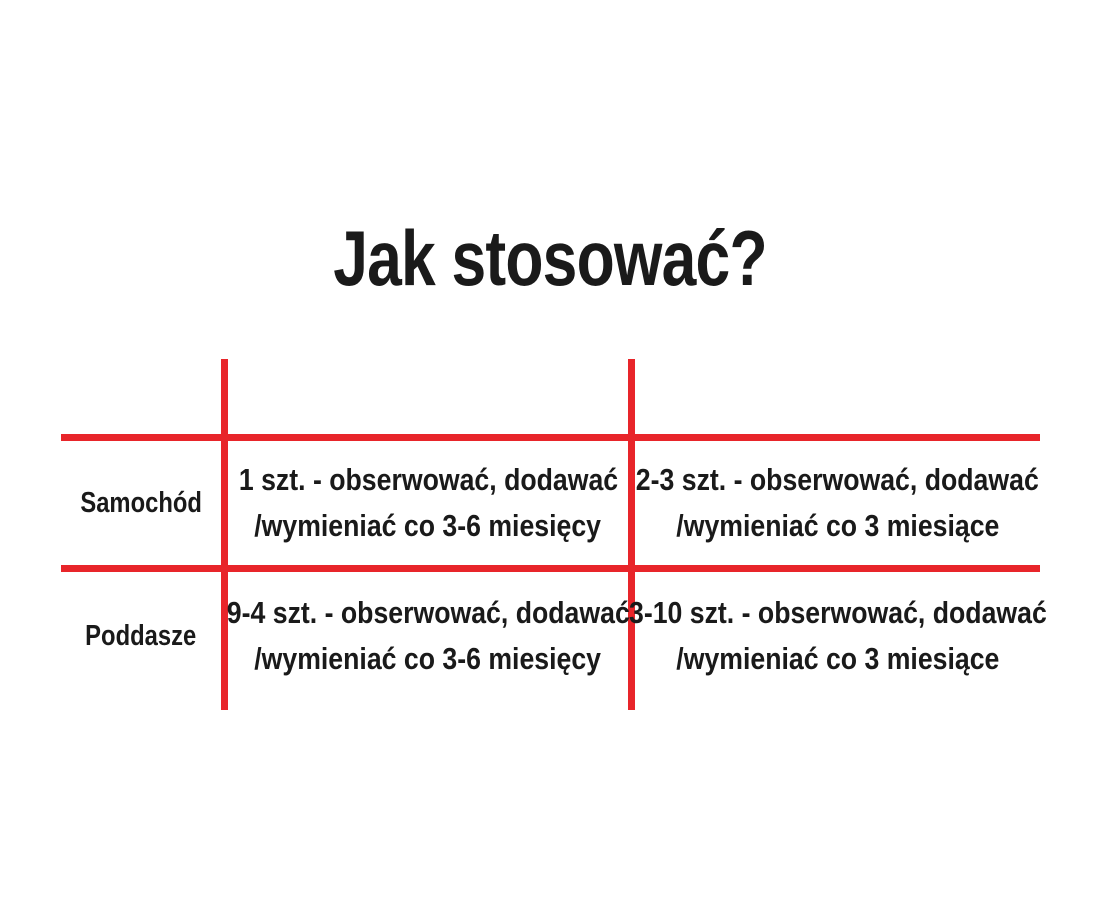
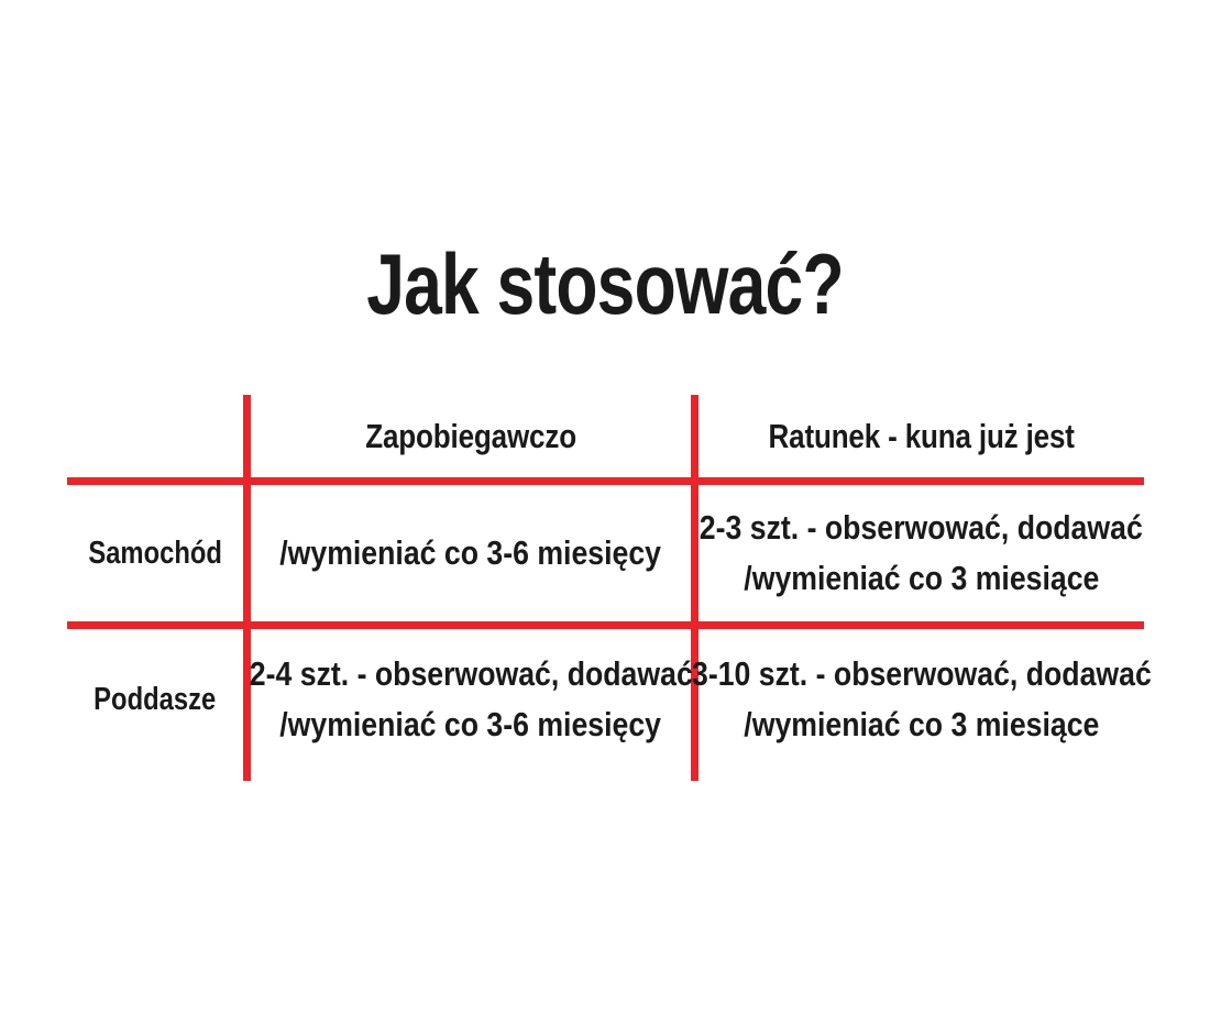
  Jak stosować?
+ Zapobiegawczo
+ Ratunek - kuna już jest
  Samochód
  Poddasze
- 1 szt. - obserwować, dodawać
  /wymieniać co 3-6 miesięcy
  2-3 szt. - obserwować, dodawać
  /wymieniać co 3 miesiące
- 9-4 szt. - obserwować, dodawać
+ 2-4 szt. - obserwować, dodawać
  /wymieniać co 3-6 miesięcy
  3-10 szt. - obserwować, dodawać
  /wymieniać co 3 miesiące
